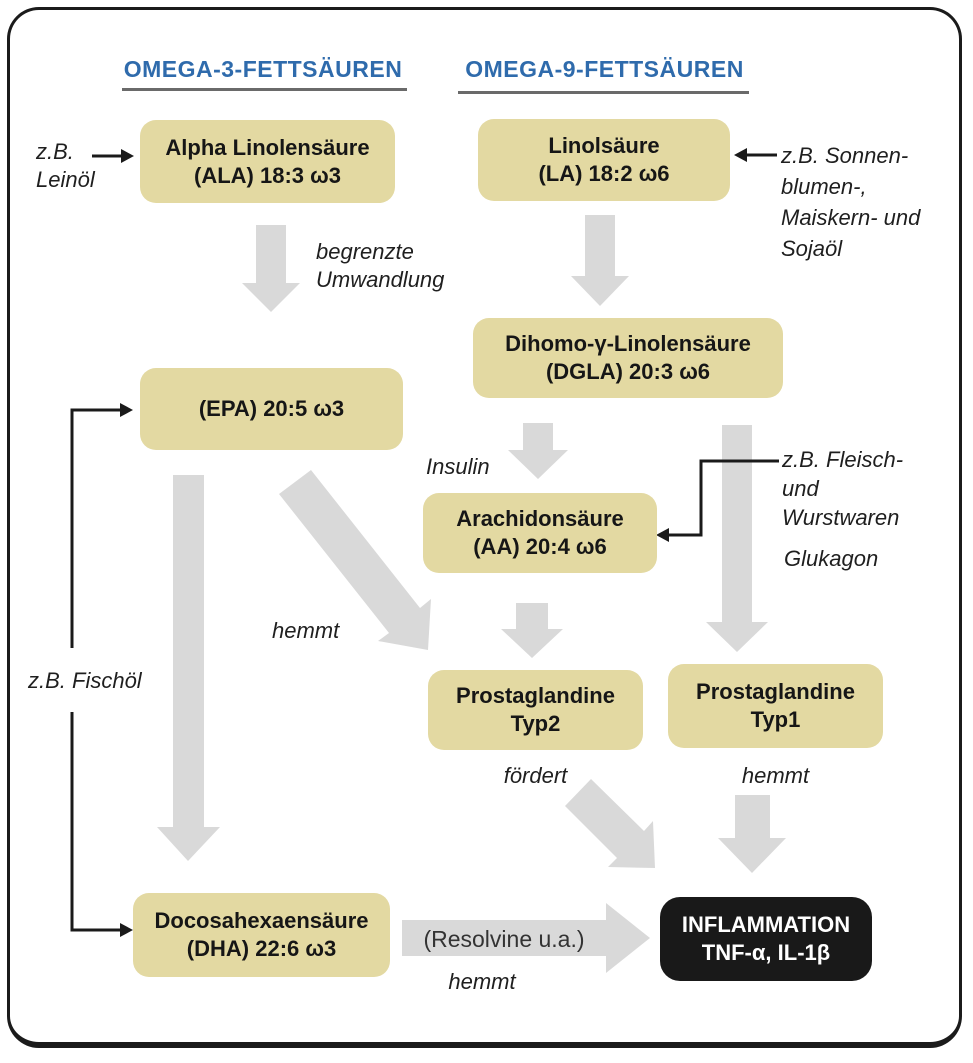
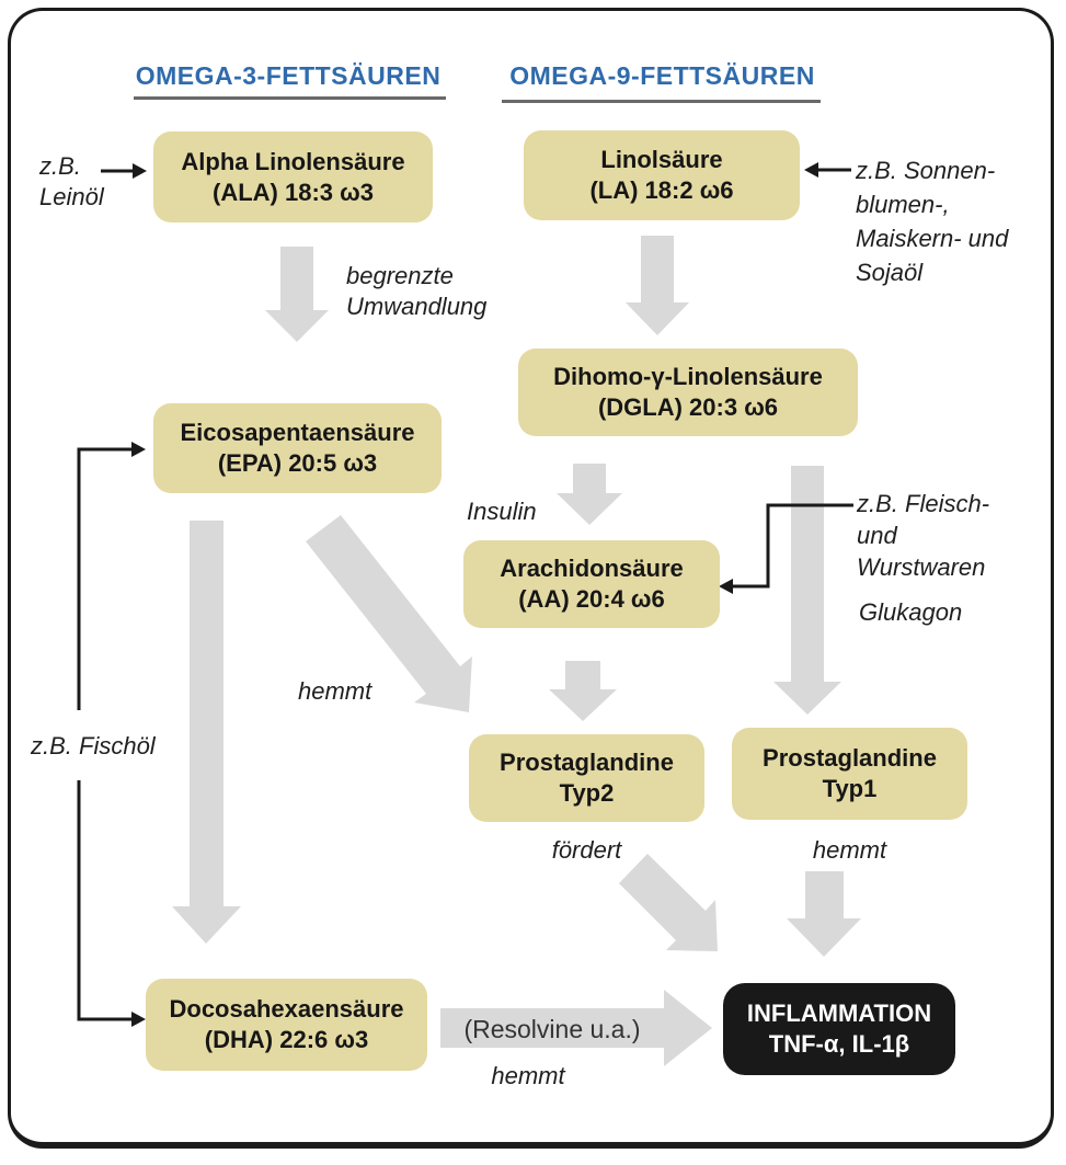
  OMEGA-3-FETTSÄUREN
  OMEGA-9-FETTSÄUREN
  Alpha Linolensäure
  (ALA) 18:3 ω3
  Linolsäure
  (LA) 18:2 ω6
  Dihomo-γ-Linolensäure
  (DGLA) 20:3 ω6
+ Eicosapentaensäure
  (EPA) 20:5 ω3
  Arachidonsäure
  (AA) 20:4 ω6
  Prostaglandine
  Typ2
  Prostaglandine
  Typ1
  Docosahexaensäure
  (DHA) 22:6 ω3
  INFLAMMATION
  TNF-α, IL-1β
  z.B.
  Leinöl
  z.B. Sonnen-
  blumen-,
  Maiskern- und
  Sojaöl
  begrenzte
  Umwandlung
  Insulin
  z.B. Fleisch-
  und
  Wurstwaren
  Glukagon
  hemmt
  z.B. Fischöl
  fördert
  hemmt
  (Resolvine u.a.)
  hemmt
